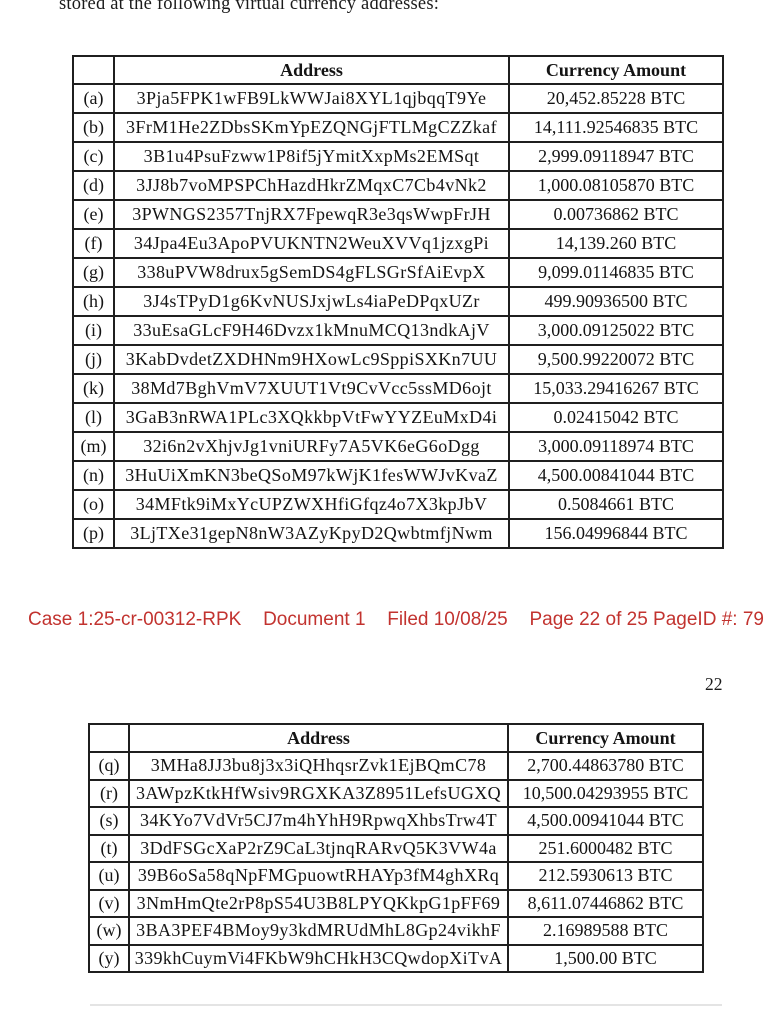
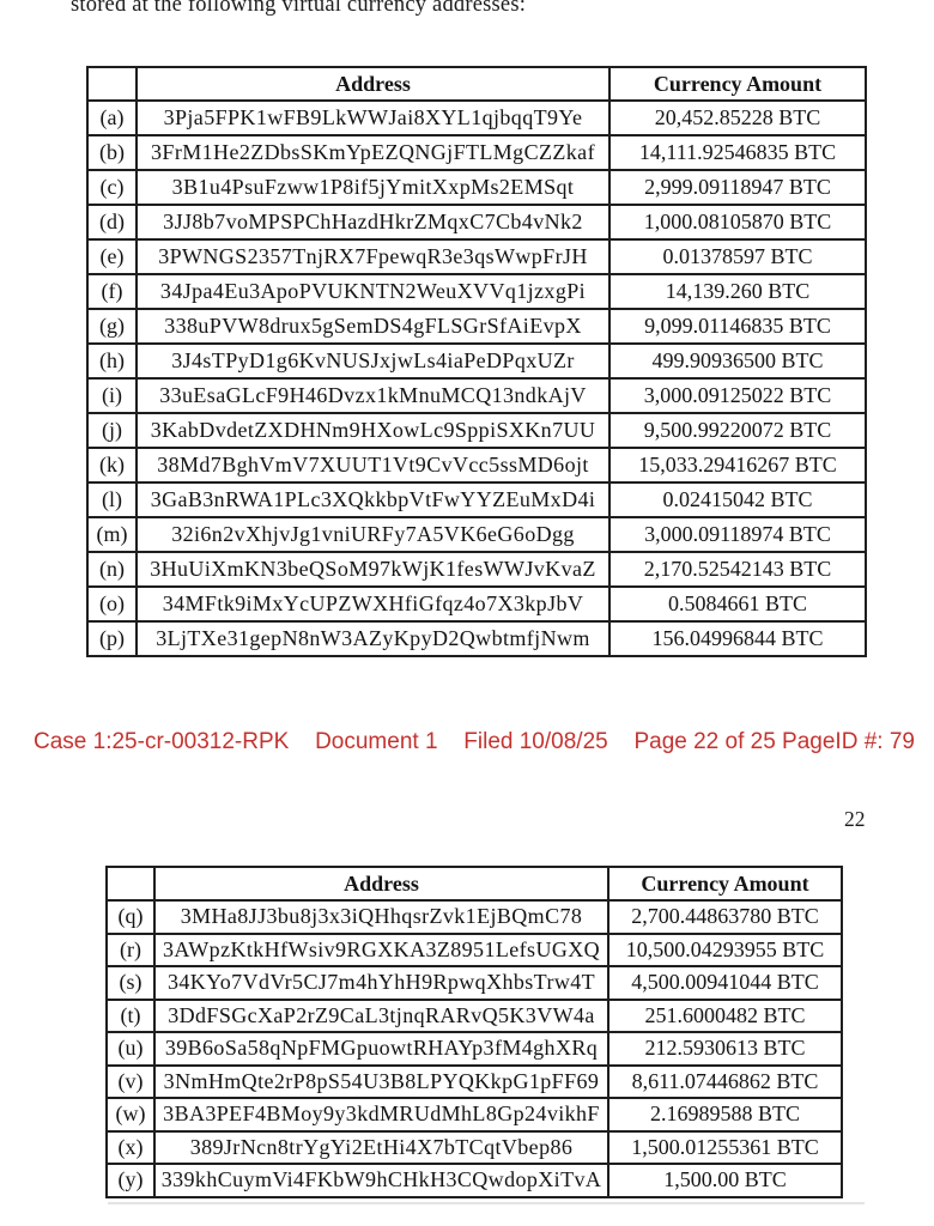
  stored at the following virtual currency addresses:
  	Address	Currency Amount
  (a)	3Pja5FPK1wFB9LkWWJai8XYL1qjbqqT9Ye	20,452.85228 BTC
  (b)	3FrM1He2ZDbsSKmYpEZQNGjFTLMgCZZkaf	14,111.92546835 BTC
  (c)	3B1u4PsuFzww1P8if5jYmitXxpMs2EMSqt	2,999.09118947 BTC
  (d)	3JJ8b7voMPSPChHazdHkrZMqxC7Cb4vNk2	1,000.08105870 BTC
- (e)	3PWNGS2357TnjRX7FpewqR3e3qsWwpFrJH	0.00736862 BTC
+ (e)	3PWNGS2357TnjRX7FpewqR3e3qsWwpFrJH	0.01378597 BTC
  (f)	34Jpa4Eu3ApoPVUKNTN2WeuXVVq1jzxgPi	14,139.260 BTC
  (g)	338uPVW8drux5gSemDS4gFLSGrSfAiEvpX	9,099.01146835 BTC
  (h)	3J4sTPyD1g6KvNUSJxjwLs4iaPeDPqxUZr	499.90936500 BTC
  (i)	33uEsaGLcF9H46Dvzx1kMnuMCQ13ndkAjV	3,000.09125022 BTC
  (j)	3KabDvdetZXDHNm9HXowLc9SppiSXKn7UU	9,500.99220072 BTC
  (k)	38Md7BghVmV7XUUT1Vt9CvVcc5ssMD6ojt	15,033.29416267 BTC
  (l)	3GaB3nRWA1PLc3XQkkbpVtFwYYZEuMxD4i	0.02415042 BTC
  (m)	32i6n2vXhjvJg1vniURFy7A5VK6eG6oDgg	3,000.09118974 BTC
- (n)	3HuUiXmKN3beQSoM97kWjK1fesWWJvKvaZ	4,500.00841044 BTC
+ (n)	3HuUiXmKN3beQSoM97kWjK1fesWWJvKvaZ	2,170.52542143 BTC
  (o)	34MFtk9iMxYcUPZWXHfiGfqz4o7X3kpJbV	0.5084661 BTC
  (p)	3LjTXe31gepN8nW3AZyKpyD2QwbtmfjNwm	156.04996844 BTC
  Case 1:25-cr-00312-RPK
  Document 1
  Filed 10/08/25
  Page 22 of 25 PageID #: 79
  22
  	Address	Currency Amount
  (q)	3MHa8JJ3bu8j3x3iQHhqsrZvk1EjBQmC78	2,700.44863780 BTC
  (r)	3AWpzKtkHfWsiv9RGXKA3Z8951LefsUGXQ	10,500.04293955 BTC
  (s)	34KYo7VdVr5CJ7m4hYhH9RpwqXhbsTrw4T	4,500.00941044 BTC
  (t)	3DdFSGcXaP2rZ9CaL3tjnqRARvQ5K3VW4a	251.6000482 BTC
  (u)	39B6oSa58qNpFMGpuowtRHAYp3fM4ghXRq	212.5930613 BTC
  (v)	3NmHmQte2rP8pS54U3B8LPYQKkpG1pFF69	8,611.07446862 BTC
  (w)	3BA3PEF4BMoy9y3kdMRUdMhL8Gp24vikhF	2.16989588 BTC
+ (x)	389JrNcn8trYgYi2EtHi4X7bTCqtVbep86	1,500.01255361 BTC
  (y)	339khCuymVi4FKbW9hCHkH3CQwdopXiTvA	1,500.00 BTC
